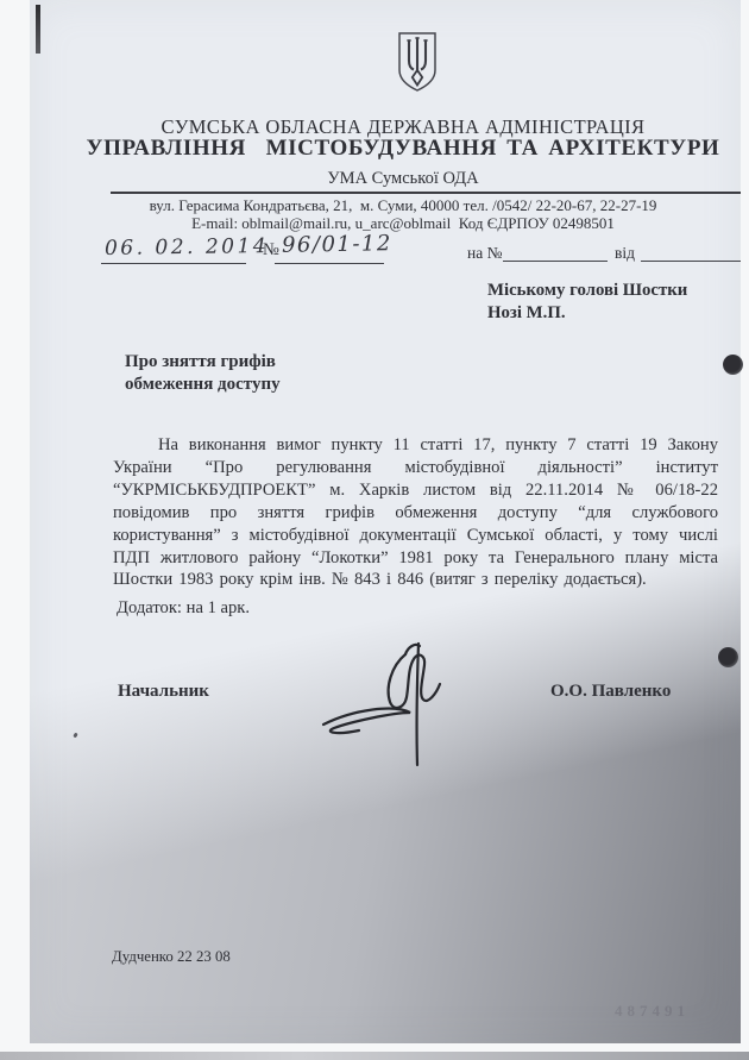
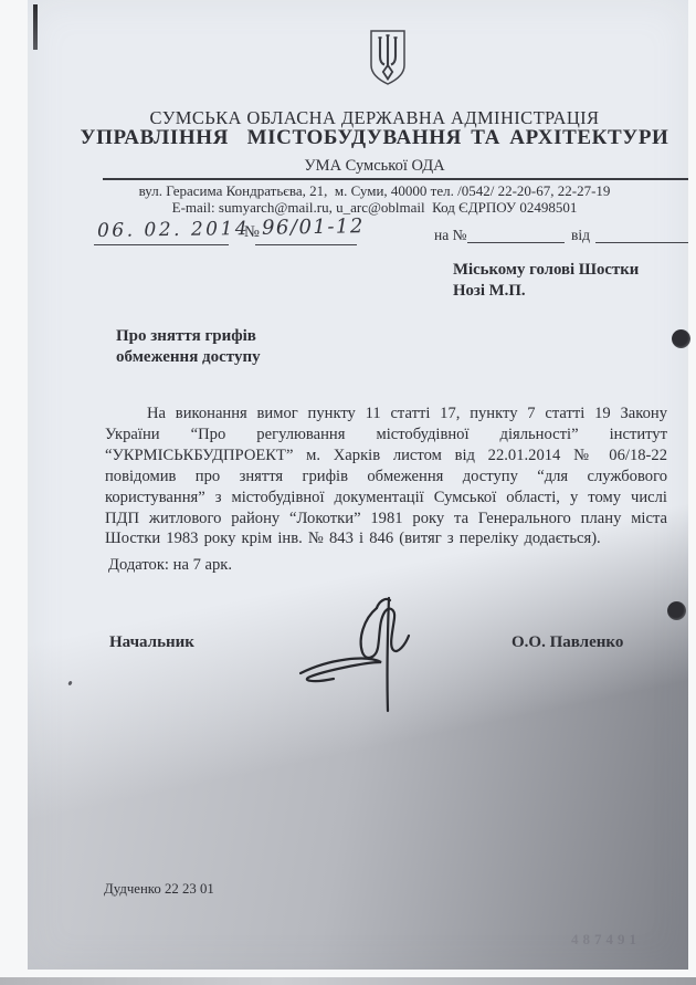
  СУМСЬКА ОБЛАСНА ДЕРЖАВНА АДМІНІСТРАЦІЯ
  УПРАВЛІННЯ МІСТОБУДУВАННЯ ТА АРХІТЕКТУРИ
  УМА Сумської ОДА
  вул. Герасима Кондратьєва, 21, м. Суми, 40000 тел. /0542/ 22-20-67, 22-27-19
- E-mail: oblmail@mail.ru, u_arc@oblmail Код ЄДРПОУ 02498501
+ E-mail: sumyarch@mail.ru, u_arc@oblmail Код ЄДРПОУ 02498501
  06. 02. 2014
  №
  96/01-12
  на №
  від
  Міському голові Шостки
  Нозі М.П.
  Про зняття грифів
  обмеження доступу
- На виконання вимог пункту 11 статті 17, пункту 7 статті 19 Закону України “Про регулювання містобудівної діяльності” інститут “УКРМІСЬКБУДПРОЕКТ” м. Харків листом від 22.11.2014 № 06/18-22 повідомив про зняття грифів обмеження доступу “для службового користування” з містобудівної документації Сумської області, у тому числі ПДП житлового району “Локотки” 1981 року та Генерального плану міста Шостки 1983 року крім інв. № 843 і 846 (витяг з переліку додається).
+ На виконання вимог пункту 11 статті 17, пункту 7 статті 19 Закону України “Про регулювання містобудівної діяльності” інститут “УКРМІСЬКБУДПРОЕКТ” м. Харків листом від 22.01.2014 № 06/18-22 повідомив про зняття грифів обмеження доступу “для службового користування” з містобудівної документації Сумської області, у тому числі ПДП житлового району “Локотки” 1981 року та Генерального плану міста Шостки 1983 року крім інв. № 843 і 846 (витяг з переліку додається).
- Додаток: на 1 арк.
+ Додаток: на 7 арк.
  Начальник
  О.О. Павленко
- Дудченко 22 23 08
+ Дудченко 22 23 01
  487491
